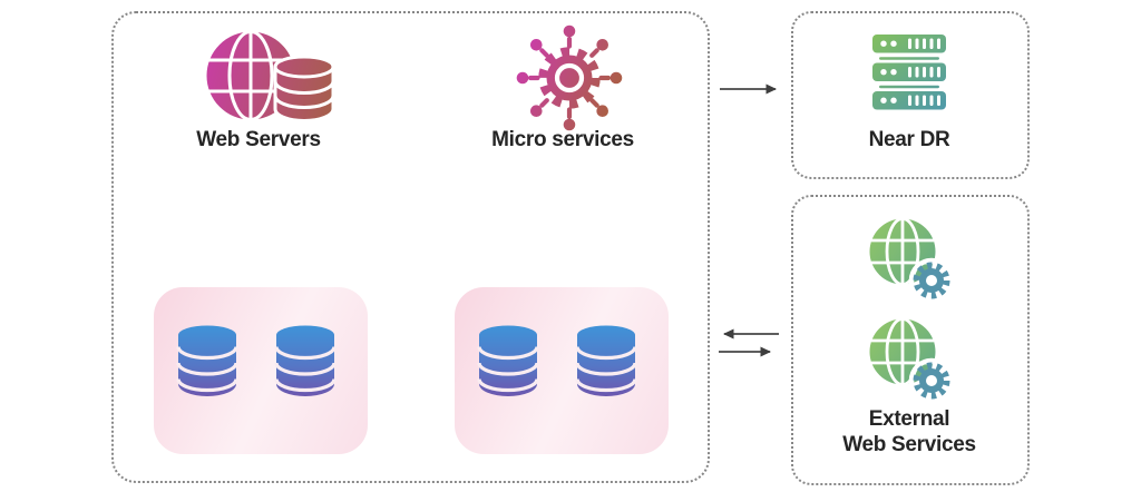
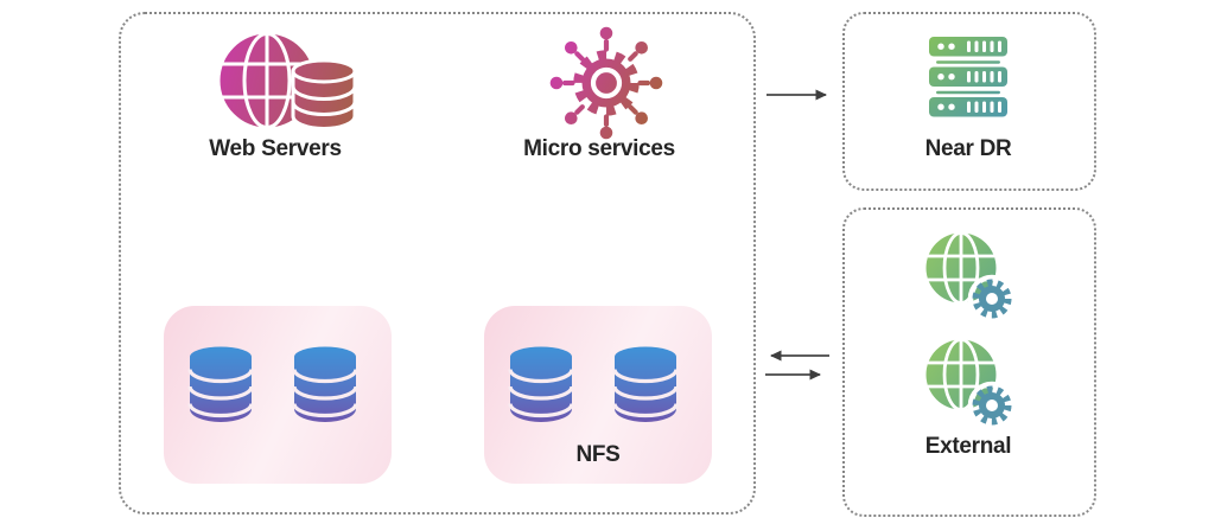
  Web Servers
  Micro services
+ NFS
  Near DR
  External
- Web Services
